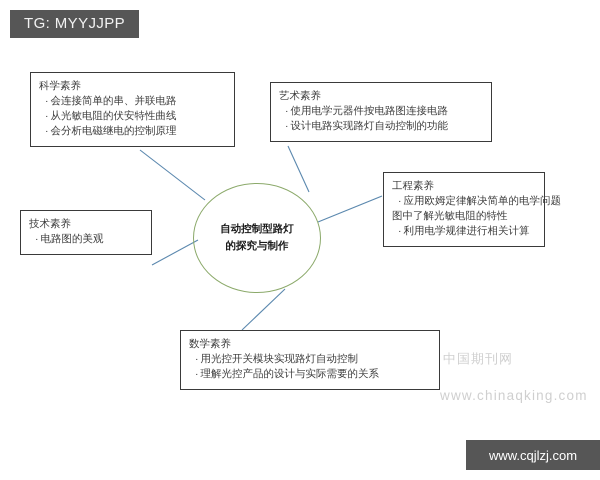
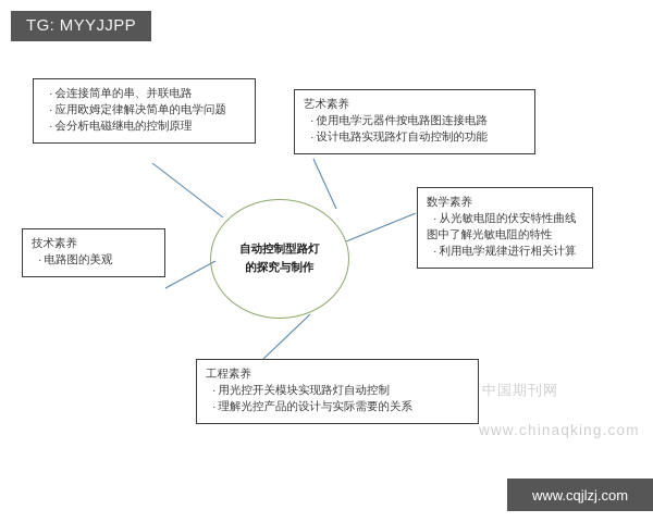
  TG: MYYJJPP
- 科学素养
  会连接简单的串、并联电路
- 从光敏电阻的伏安特性曲线
+ 应用欧姆定律解决简单的电学问题
  会分析电磁继电的控制原理
  艺术素养
  使用电学元器件按电路图连接电路
  设计电路实现路灯自动控制的功能
- 工程素养
+ 数学素养
- 应用欧姆定律解决简单的电学问题
+ 从光敏电阻的伏安特性曲线
  图中了解光敏电阻的特性
  利用电学规律进行相关计算
  技术素养
  电路图的美观
- 数学素养
+ 工程素养
  用光控开关模块实现路灯自动控制
  理解光控产品的设计与实际需要的关系
  自动控制型路灯的探究与制作
  中国期刊网
  www.chinaqking.com
  www.cqjlzj.com
